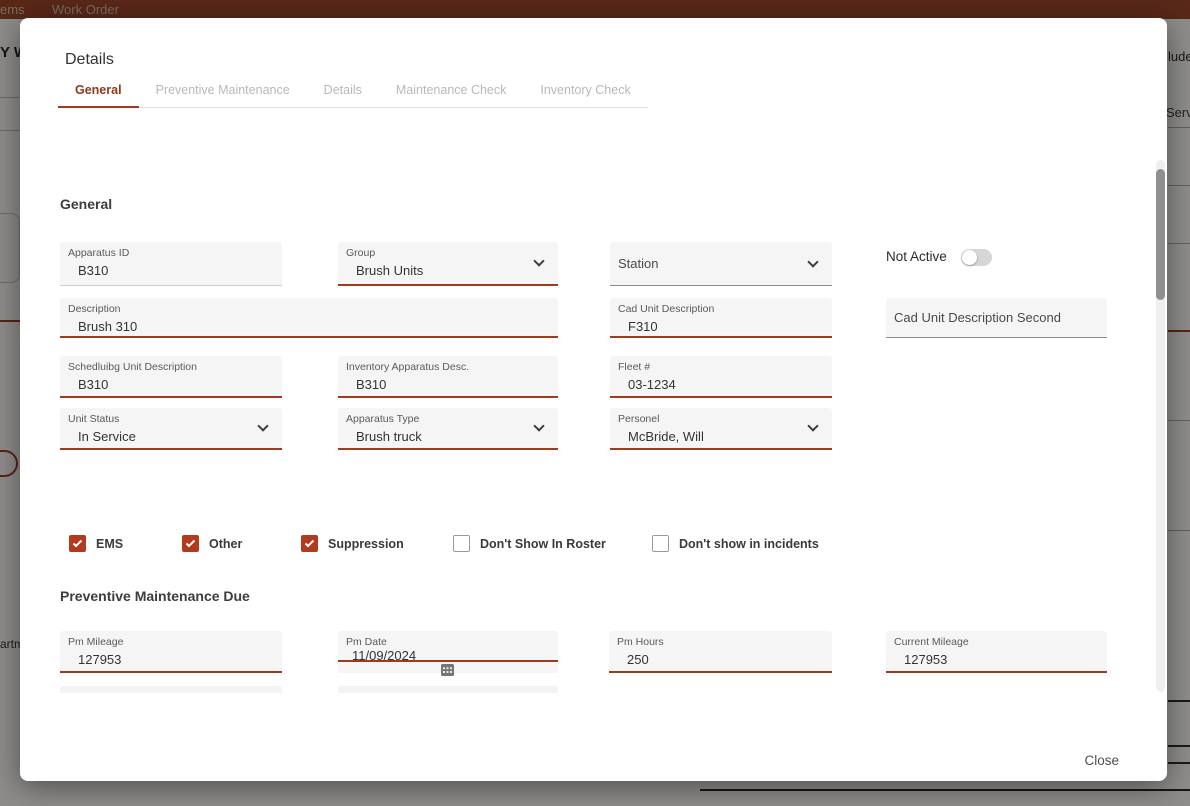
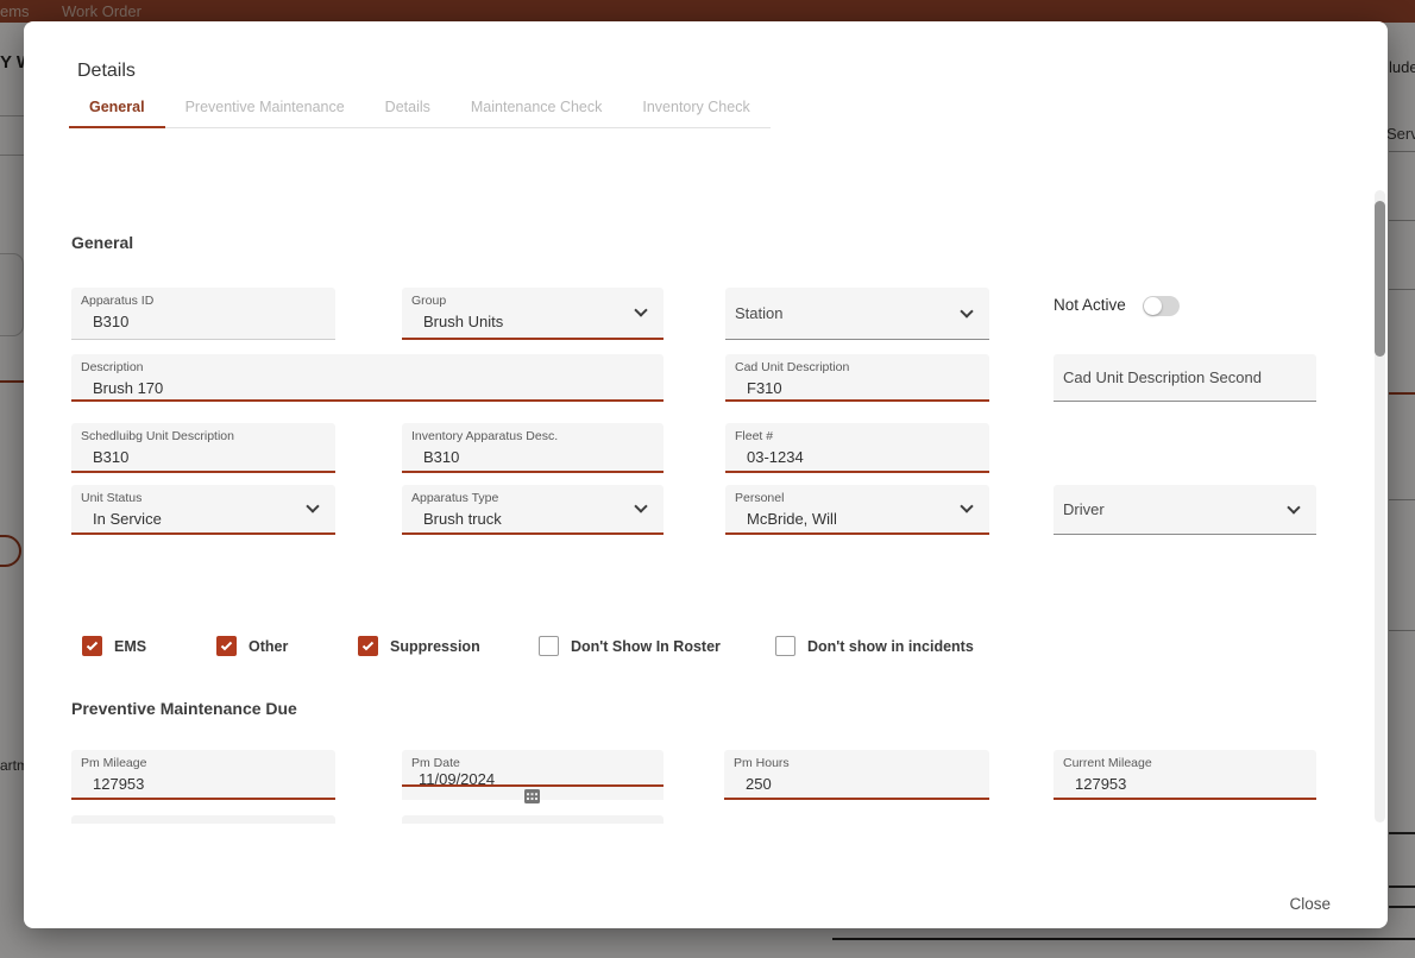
  ems
  Work Order
  artm
  lude
  Details
  General
  Preventive Maintenance
  Details
  Maintenance Check
  Inventory Check
  General
  Apparatus ID
  B310
  Group
  Brush Units
  Station
  Not Active
  Description
- Brush 310
+ Brush 170
  Cad Unit Description
  F310
  Cad Unit Description Second
  Schedluibg Unit Description
  B310
  Inventory Apparatus Desc.
  B310
  Fleet #
  03-1234
  Unit Status
  In Service
  Apparatus Type
  Brush truck
  Personel
  McBride, Will
+ Driver
  EMS
  Other
  Suppression
  Don't Show In Roster
  Don't show in incidents
  Preventive Maintenance Due
  Pm Mileage
  127953
  Pm Date
  11/09/2024
  Pm Hours
  250
  Current Mileage
  127953
  Close
